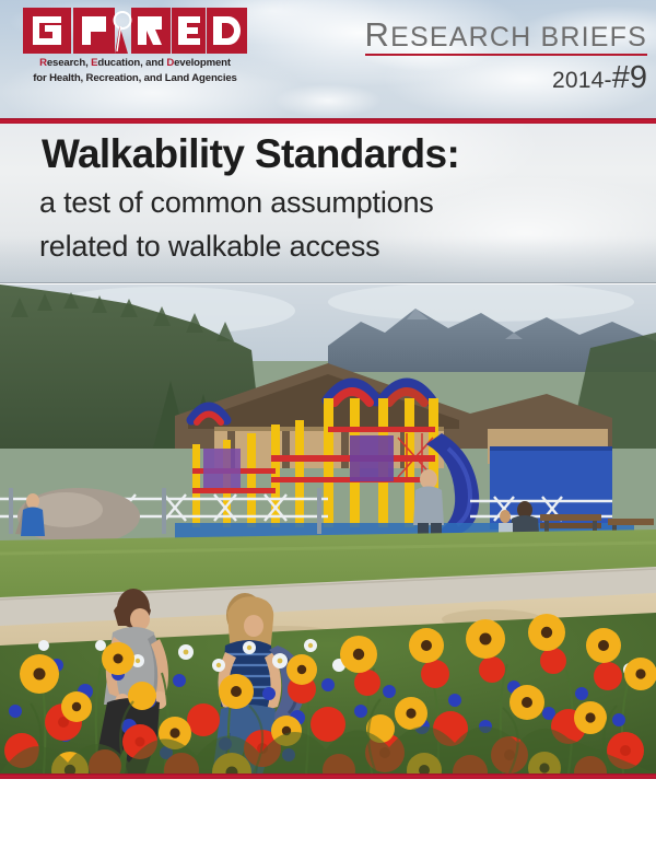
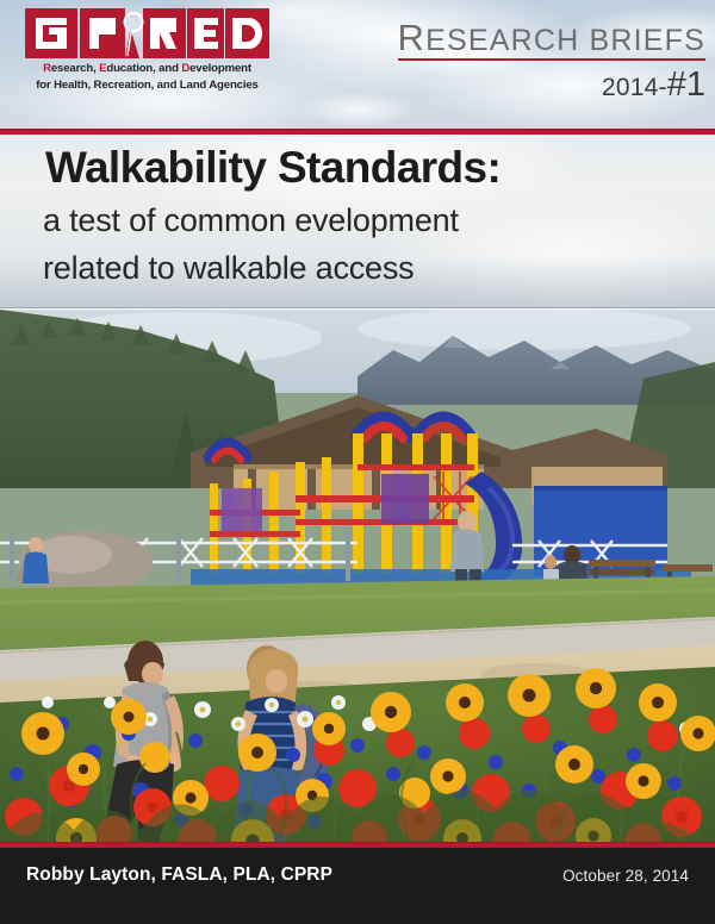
  Research, Education, and Development
  for Health, Recreation, and Land Agencies
  RESEARCH BRIEFS
- 2014-#9
+ 2014-#1
  Walkability Standards:
- a test of common assumptions
+ a test of common evelopment
  related to walkable access
+ Robby Layton, FASLA, PLA, CPRP
+ October 28, 2014
